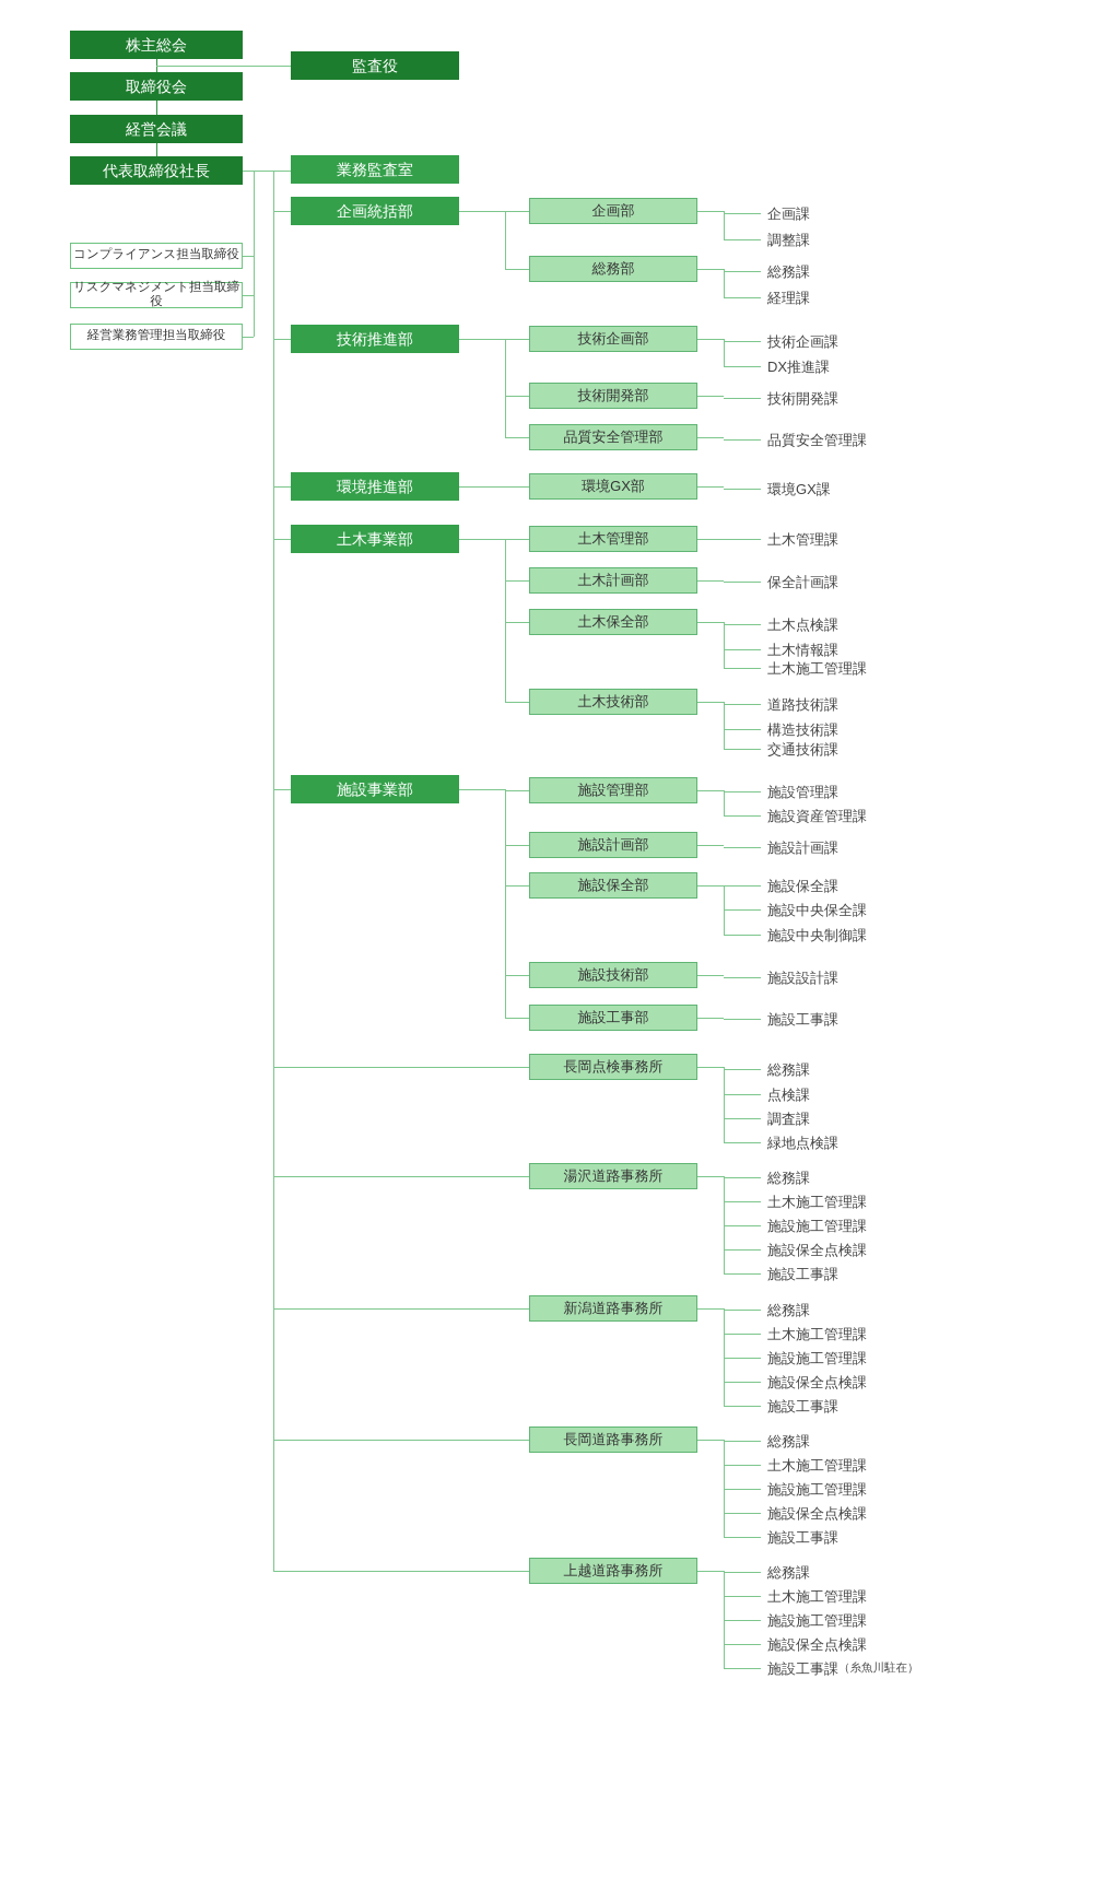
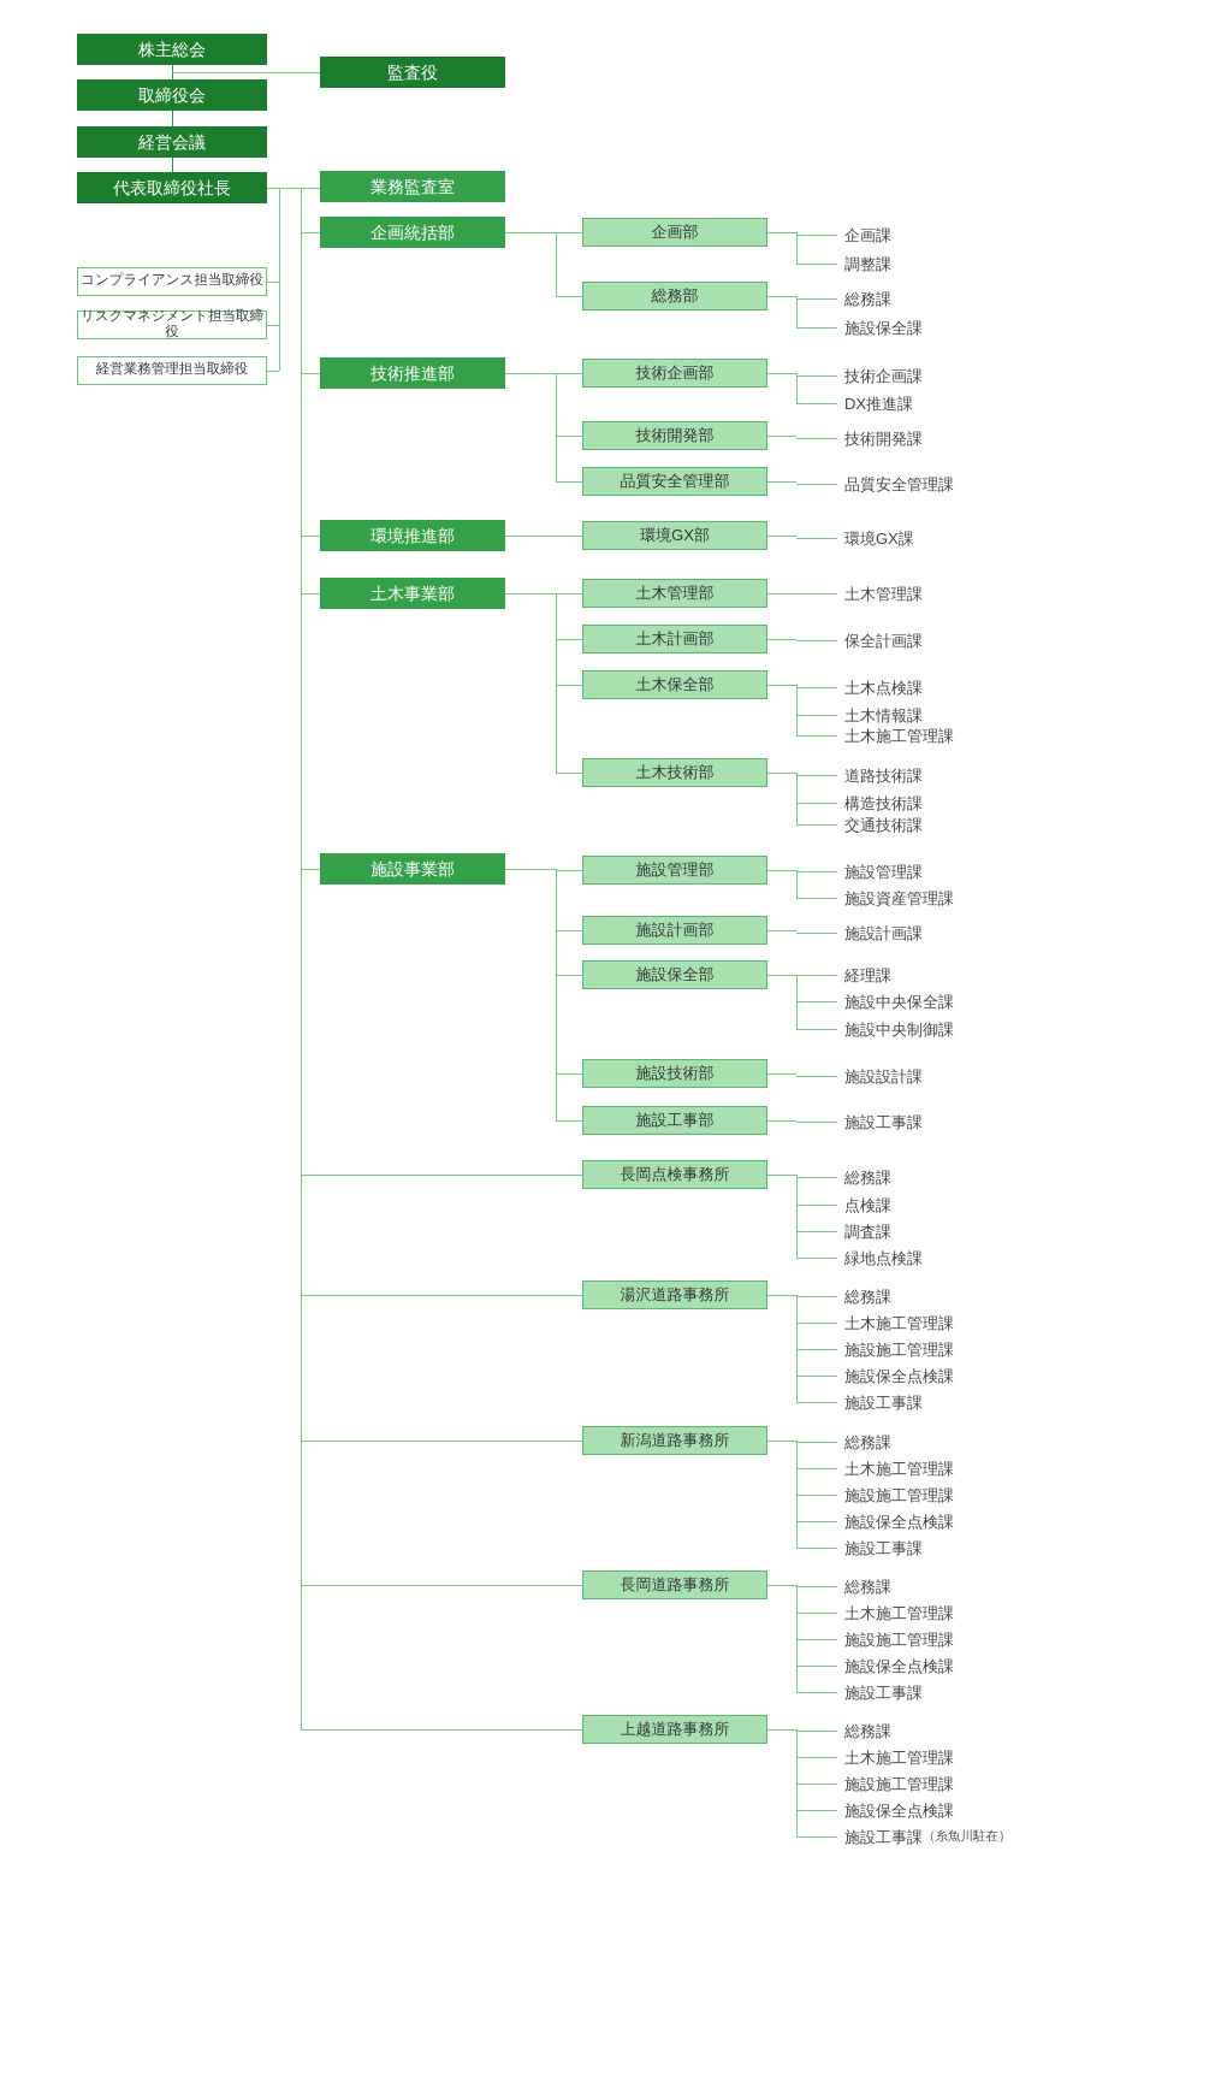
  株主総会
  取締役会
  経営会議
  代表取締役社長
  監査役
  業務監査室
  コンプライアンス担当取締役
  リスクマネジメント担当取締役
  経営業務管理担当取締役
  企画統括部
  企画部
  企画課
  調整課
  総務部
  総務課
- 経理課
+ 施設保全課
  技術推進部
  技術企画部
  技術企画課
  DX推進課
  技術開発部
  技術開発課
  品質安全管理部
  品質安全管理課
  環境推進部
  環境GX部
  環境GX課
  土木事業部
  土木管理部
  土木管理課
  土木計画部
  保全計画課
  土木保全部
  土木点検課
  土木情報課
  土木施工管理課
  土木技術部
  道路技術課
  構造技術課
  交通技術課
  施設事業部
  施設管理部
  施設管理課
  施設資産管理課
  施設計画部
  施設計画課
  施設保全部
- 施設保全課
+ 経理課
  施設中央保全課
  施設中央制御課
  施設技術部
  施設設計課
  施設工事部
  施設工事課
  長岡点検事務所
  総務課
  点検課
  調査課
  緑地点検課
  湯沢道路事務所
  総務課
  土木施工管理課
  施設施工管理課
  施設保全点検課
  施設工事課
  新潟道路事務所
  総務課
  土木施工管理課
  施設施工管理課
  施設保全点検課
  施設工事課
  長岡道路事務所
  総務課
  土木施工管理課
  施設施工管理課
  施設保全点検課
  施設工事課
  上越道路事務所
  総務課
  土木施工管理課
  施設施工管理課
  施設保全点検課
  施設工事課
  （糸魚川駐在）
